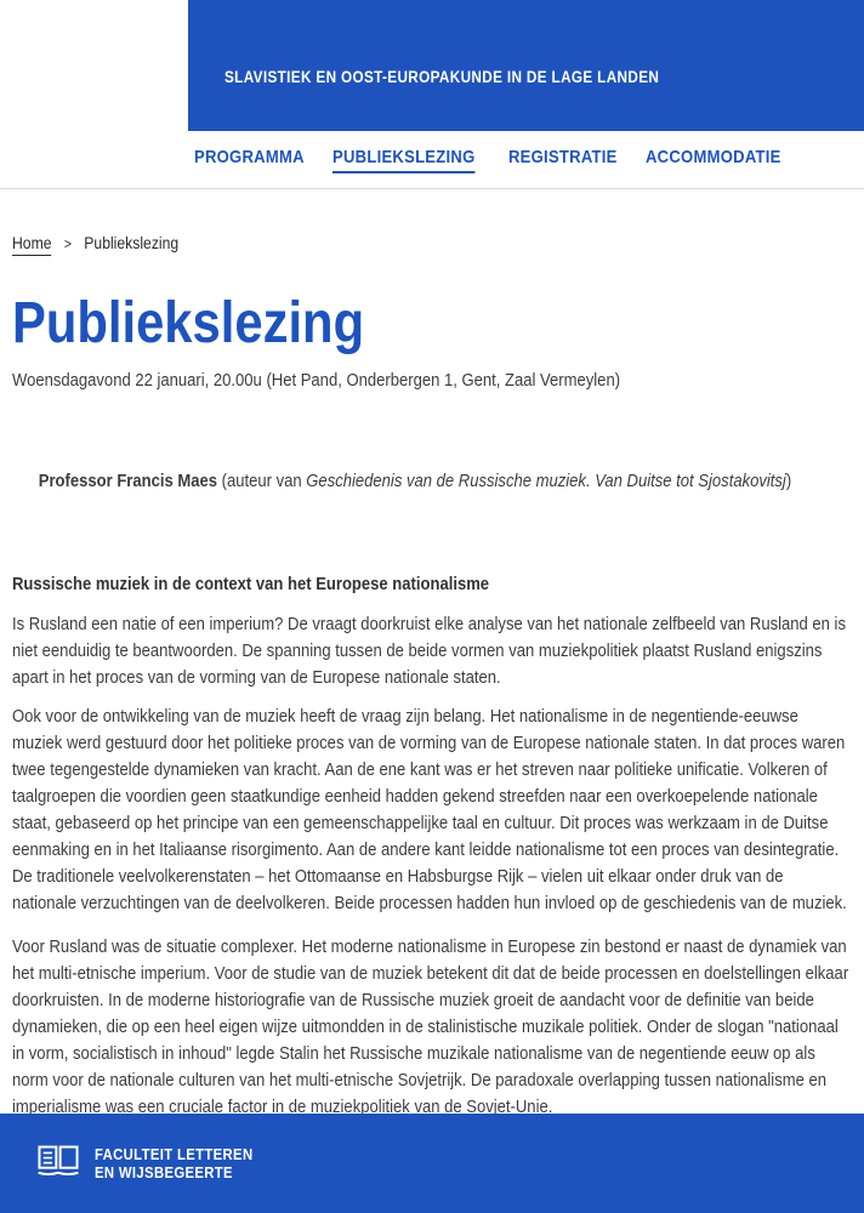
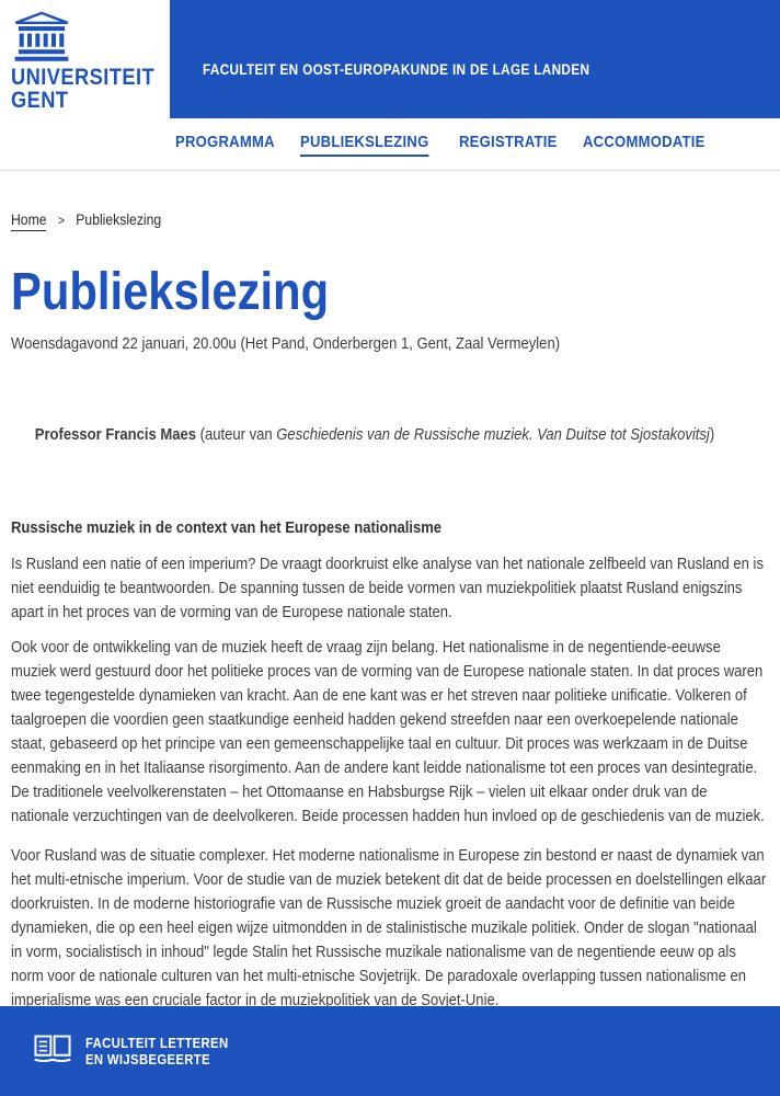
+ UNIVERSITEIT
+ GENT
- SLAVISTIEK EN OOST-EUROPAKUNDE IN DE LAGE LANDEN
+ FACULTEIT EN OOST-EUROPAKUNDE IN DE LAGE LANDEN
  PROGRAMMA
  PUBLIEKSLEZING
  REGISTRATIE
  ACCOMMODATIE
  Home > Publiekslezing
  Publiekslezing
  Woensdagavond 22 januari, 20.00u (Het Pand, Onderbergen 1, Gent, Zaal Vermeylen)
  Professor Francis Maes (auteur van Geschiedenis van de Russische muziek. Van Duitse tot Sjostakovitsj)
  Russische muziek in de context van het Europese nationalisme
  Is Rusland een natie of een imperium? De vraagt doorkruist elke analyse van het nationale zelfbeeld van Rusland en is niet eenduidig te beantwoorden. De spanning tussen de beide vormen van muziekpolitiek plaatst Rusland enigszins apart in het proces van de vorming van de Europese nationale staten.
  Ook voor de ontwikkeling van de muziek heeft de vraag zijn belang. Het nationalisme in de negentiende-eeuwse muziek werd gestuurd door het politieke proces van de vorming van de Europese nationale staten. In dat proces waren twee tegengestelde dynamieken van kracht. Aan de ene kant was er het streven naar politieke unificatie. Volkeren of taalgroepen die voordien geen staatkundige eenheid hadden gekend streefden naar een overkoepelende nationale staat, gebaseerd op het principe van een gemeenschappelijke taal en cultuur. Dit proces was werkzaam in de Duitse eenmaking en in het Italiaanse risorgimento. Aan de andere kant leidde nationalisme tot een proces van desintegratie. De traditionele veelvolkerenstaten – het Ottomaanse en Habsburgse Rijk – vielen uit elkaar onder druk van de nationale verzuchtingen van de deelvolkeren. Beide processen hadden hun invloed op de geschiedenis van de muziek.
  Voor Rusland was de situatie complexer. Het moderne nationalisme in Europese zin bestond er naast de dynamiek van het multi-etnische imperium. Voor de studie van de muziek betekent dit dat de beide processen en doelstellingen elkaar doorkruisten. In de moderne historiografie van de Russische muziek groeit de aandacht voor de definitie van beide dynamieken, die op een heel eigen wijze uitmondden in de stalinistische muzikale politiek. Onder de slogan "nationaal in vorm, socialistisch in inhoud" legde Stalin het Russische muzikale nationalisme van de negentiende eeuw op als norm voor de nationale culturen van het multi-etnische Sovjetrijk. De paradoxale overlapping tussen nationalisme en imperialisme was een cruciale factor in de muziekpolitiek van de Sovjet-Unie.
  FACULTEIT LETTEREN
  EN WIJSBEGEERTE
